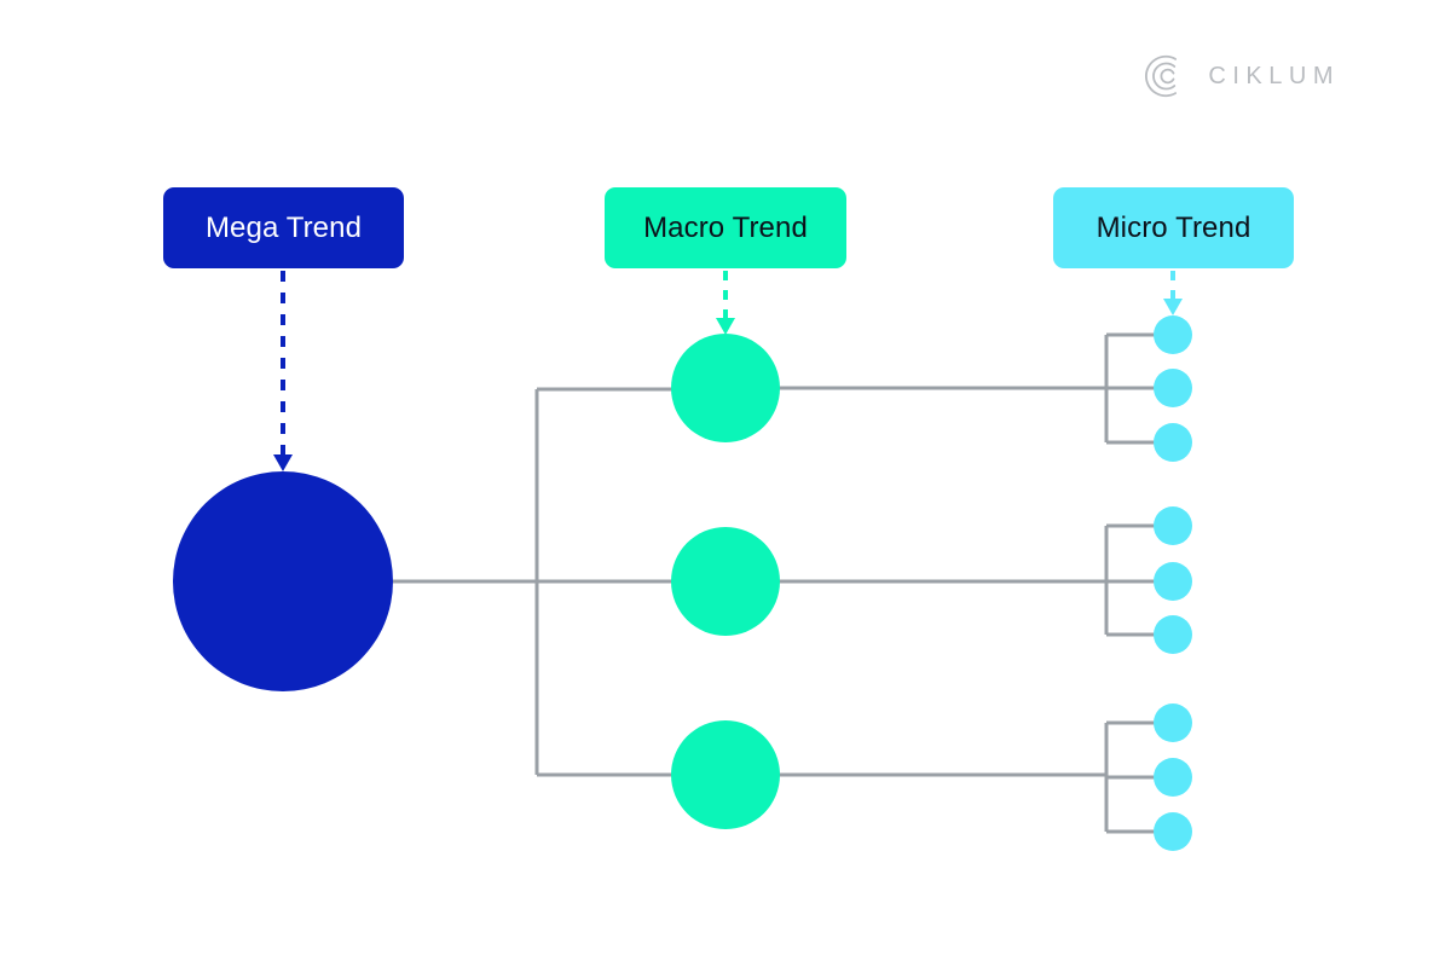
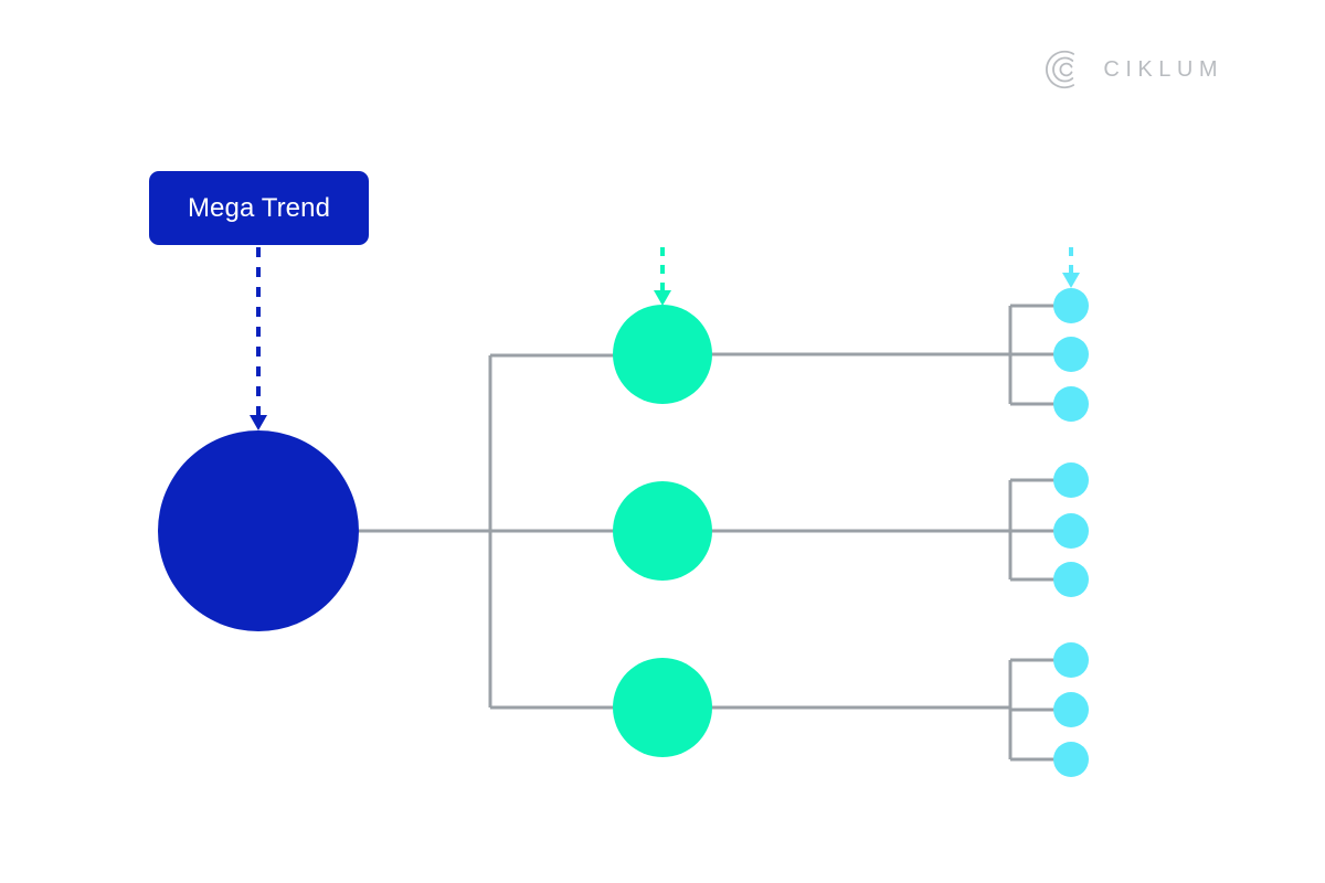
  Mega Trend
- Macro Trend
- Micro Trend
  CIKLUM
